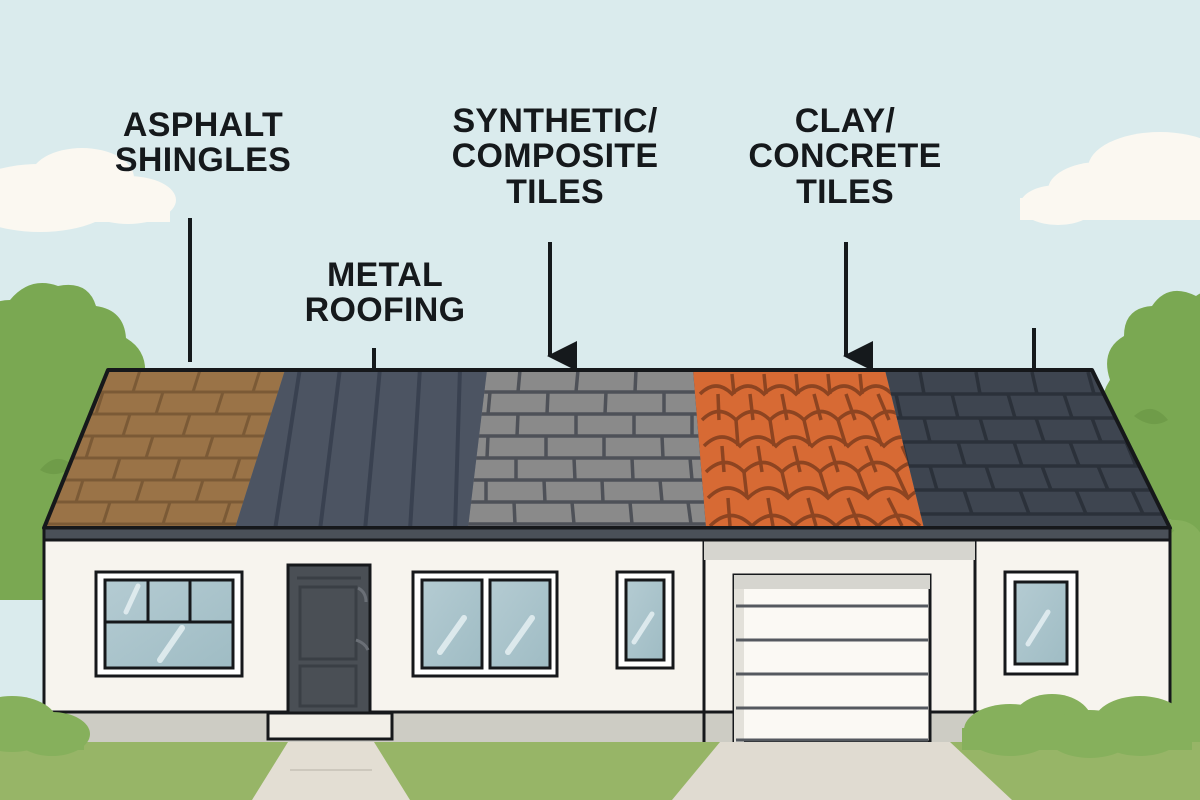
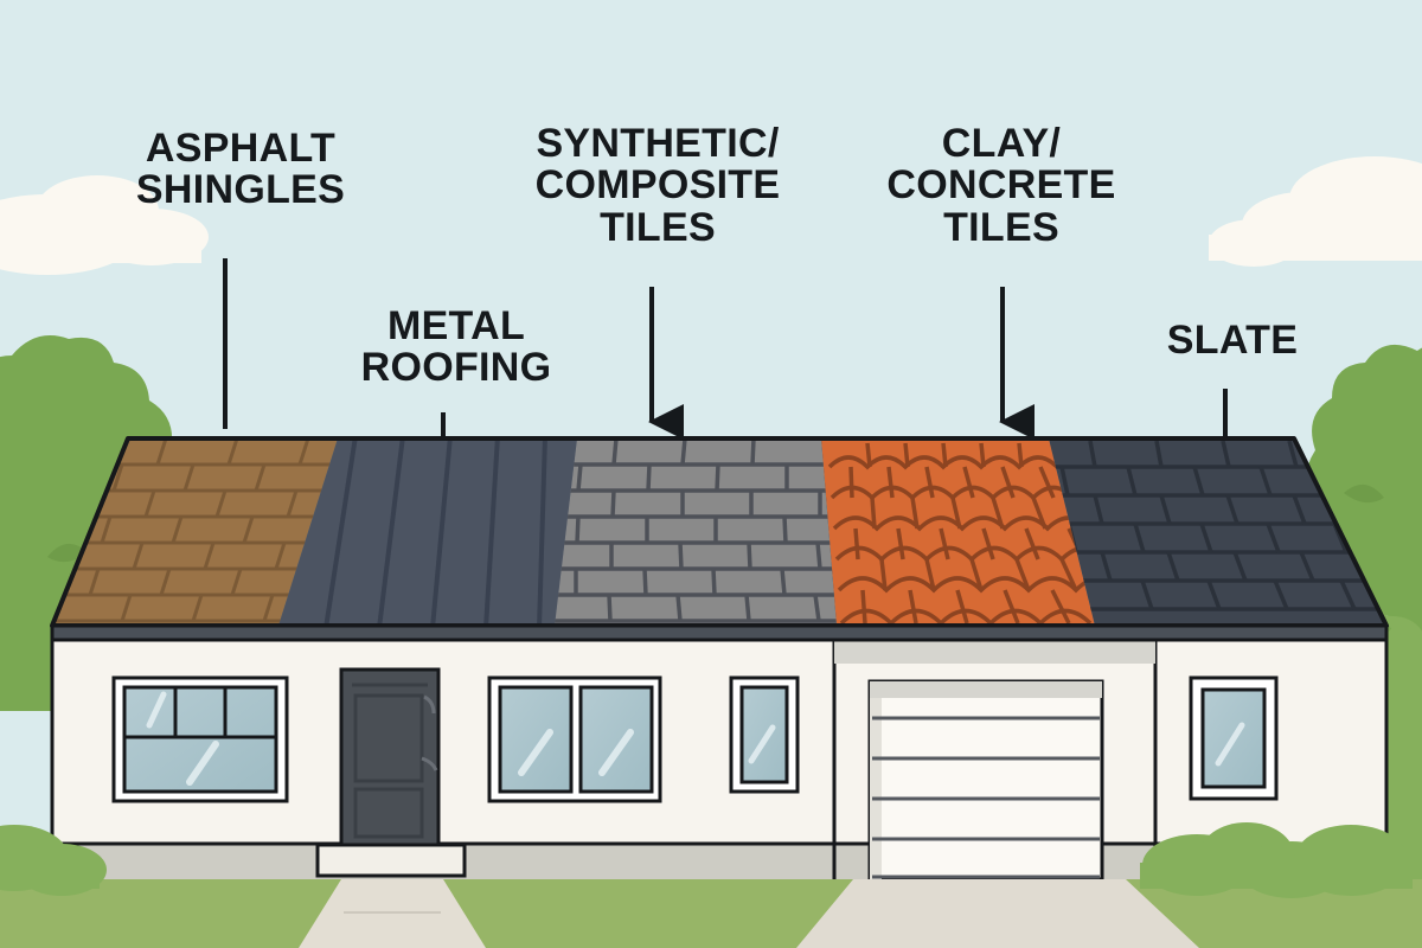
  ASPHALT
  SHINGLES
  METAL
  ROOFING
  SYNTHETIC/
  COMPOSITE
  TILES
  CLAY/
  CONCRETE
  TILES
+ SLATE
